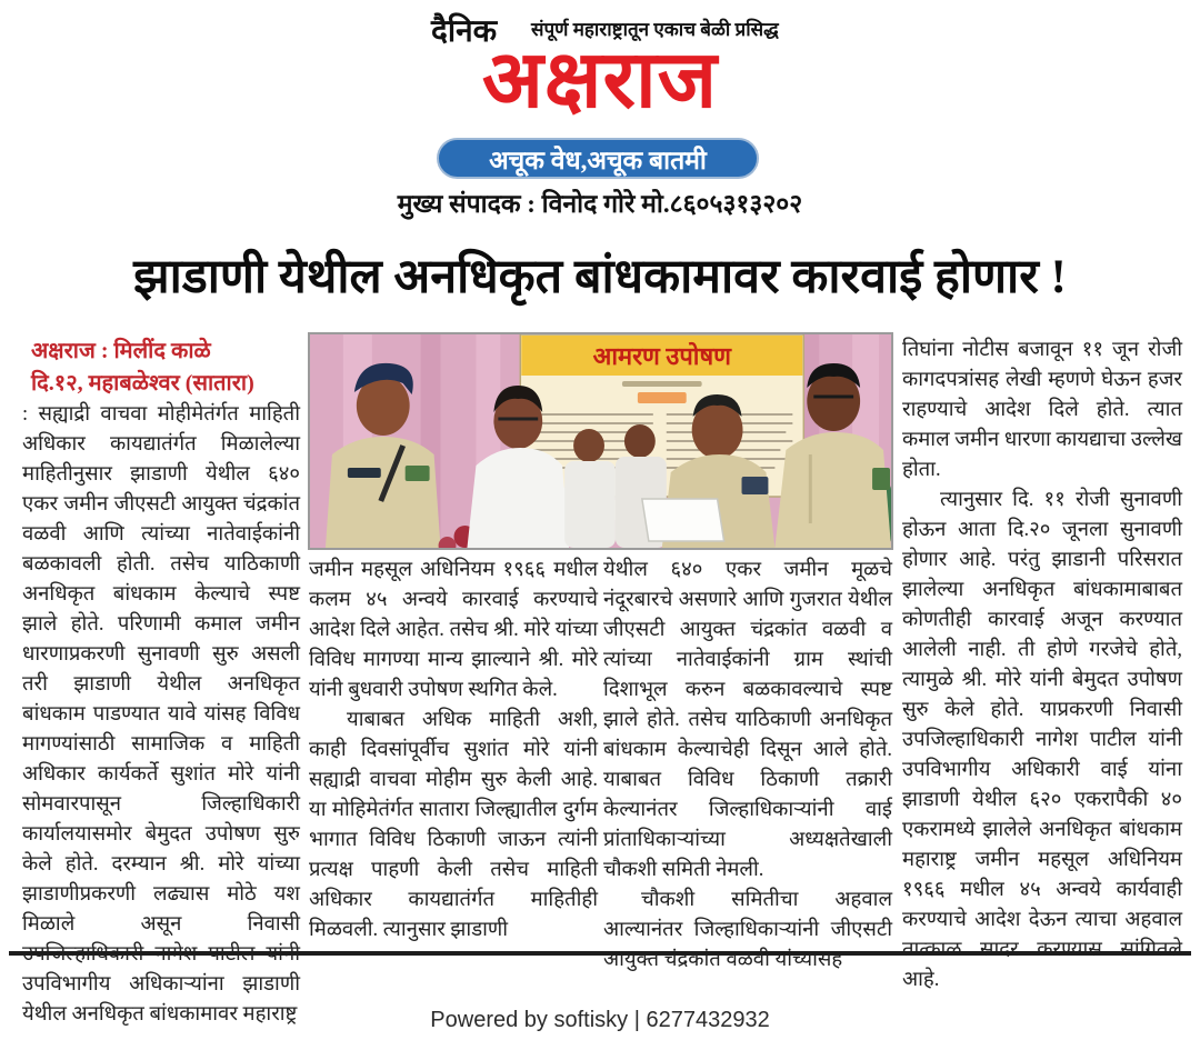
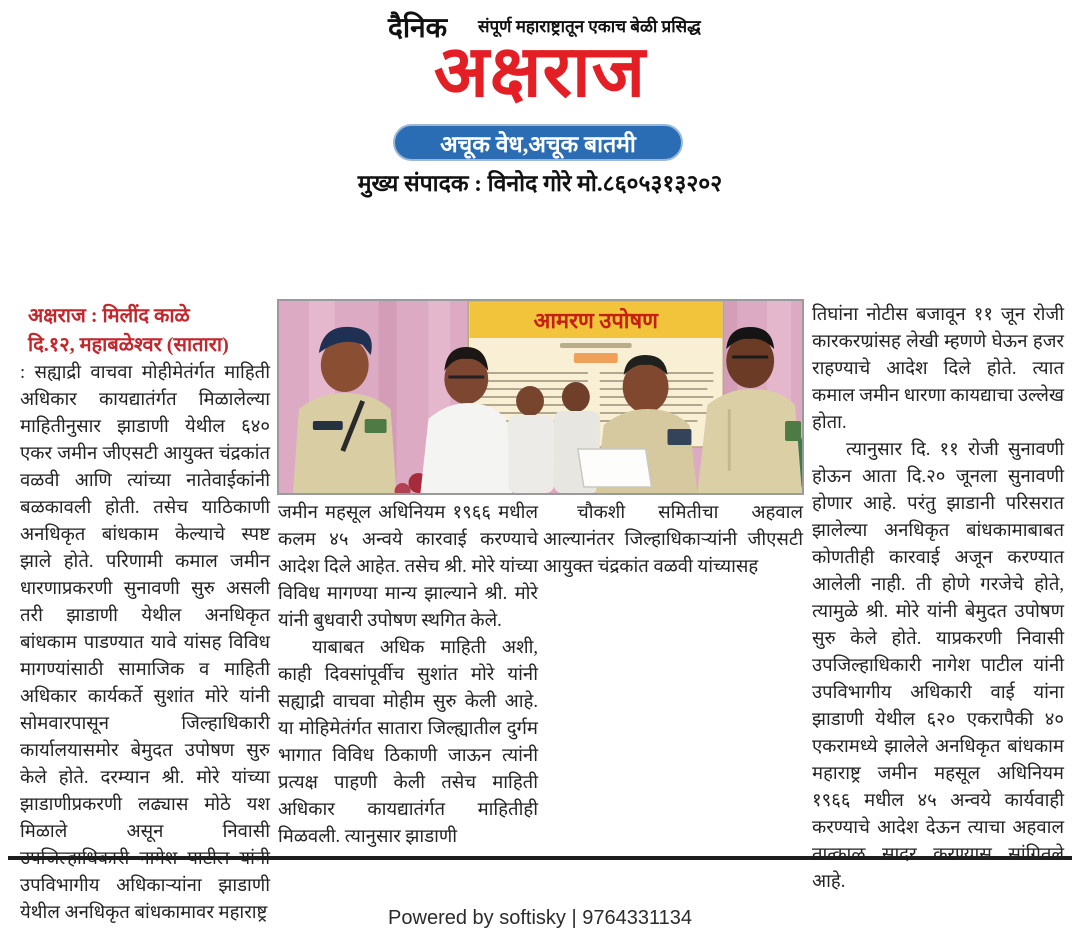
  दैनिक
  संपूर्ण महाराष्ट्रातून एकाच बेळी प्रसिद्ध
  अक्षराज
  अचूक वेध,अचूक बातमी
  मुख्य संपादक : विनोद गोरे मो.८६०५३१३२०२
- झाडाणी येथील अनधिकृत बांधकामावर कारवाई होणार !
  अक्षराज : मिलींद काळे
  दि.१२, महाबळेश्वर (सातारा)
  : सह्याद्री वाचवा मोहीमेतंर्गत माहिती अधिकार कायद्यातंर्गत मिळालेल्या माहितीनुसार झाडाणी येथील ६४० एकर जमीन जीएसटी आयुक्त चंद्रकांत वळवी आणि त्यांच्या नातेवाईकांनी बळकावली होती. तसेच याठिकाणी अनधिकृत बांधकाम केल्याचे स्पष्ट झाले होते. परिणामी कमाल जमीन धारणाप्रकरणी सुनावणी सुरु असली तरी झाडाणी येथील अनधिकृत बांधकाम पाडण्यात यावे यांसह विविध मागण्यांसाठी सामाजिक व माहिती अधिकार कार्यकर्ते सुशांत मोरे यांनी सोमवारपासून जिल्हाधिकारी कार्यालयासमोर बेमुदत उपोषण सुरु केले होते. दरम्यान श्री. मोरे यांच्या झाडाणीप्रकरणी लढ्यास मोठे यश मिळाले असून निवासी उपविभागीय अधिकाऱ्यांना झाडाणी येथील अनधिकृत बांधकामावर महाराष्ट्र
  आमरण उपोषण
  जमीन महसूल अधिनियम १९६६ मधील कलम ४५ अन्वये कारवाई करण्याचे आदेश दिले आहेत. तसेच श्री. मोरे यांच्या विविध मागण्या मान्य झाल्याने श्री. मोरे यांनी बुधवारी उपोषण स्थगित केले.
  याबाबत अधिक माहिती अशी, काही दिवसांपूर्वीच सुशांत मोरे यांनी सह्याद्री वाचवा मोहीम सुरु केली आहे. या मोहिमेतंर्गत सातारा जिल्ह्यातील दुर्गम भागात विविध ठिकाणी जाऊन त्यांनी प्रत्यक्ष पाहणी केली तसेच माहिती अधिकार कायद्यातंर्गत माहितीही मिळवली. त्यानुसार झाडाणी
- येथील ६४० एकर जमीन मूळचे नंदूरबारचे असणारे आणि गुजरात येथील जीएसटी आयुक्त चंद्रकांत वळवी व त्यांच्या नातेवाईकांनी ग्राम स्थांची दिशाभूल करुन बळकावल्याचे स्पष्ट झाले होते. तसेच याठिकाणी अनधिकृत बांधकाम केल्याचेही दिसून आले होते. याबाबत विविध ठिकाणी तक्रारी केल्यानंतर जिल्हाधिकाऱ्यांनी वाई प्रांताधिकाऱ्यांच्या अध्यक्षतेखाली चौकशी समिती नेमली.
  चौकशी समितीचा अहवाल आल्यानंतर जिल्हाधिकाऱ्यांनी जीएसटी आयुक्त चंद्रकांत वळवी यांच्यासह
- तिघांना नोटीस बजावून ११ जून रोजी कागदपत्रांसह लेखी म्हणणे घेऊन हजर राहण्याचे आदेश दिले होते. त्यात कमाल जमीन धारणा कायद्याचा उल्लेख होता.
+ तिघांना नोटीस बजावून ११ जून रोजी कारकरण्रांसह लेखी म्हणणे घेऊन हजर राहण्याचे आदेश दिले होते. त्यात कमाल जमीन धारणा कायद्याचा उल्लेख होता.
  त्यानुसार दि. ११ रोजी सुनावणी होऊन आता दि.२० जूनला सुनावणी होणार आहे. परंतु झाडानी परिसरात झालेल्या अनधिकृत बांधकामाबाबत कोणतीही कारवाई अजून करण्यात आलेली नाही. ती होणे गरजेचे होते, त्यामुळे श्री. मोरे यांनी बेमुदत उपोषण सुरु केले होते. याप्रकरणी निवासी उपजिल्हाधिकारी नागेश पाटील यांनी उपविभागीय अधिकारी वाई यांना झाडाणी येथील ६२० एकरापैकी ४० एकरामध्ये झालेले अनधिकृत बांधकाम महाराष्ट्र जमीन महसूल अधिनियम १९६६ मधील ४५ अन्वये कार्यवाही करण्याचे आदेश देऊन त्याचा अहवाल तात्काळ सादर करण्यास सांगितले आहे.
- Powered by softisky | 6277432932
+ Powered by softisky | 9764331134
